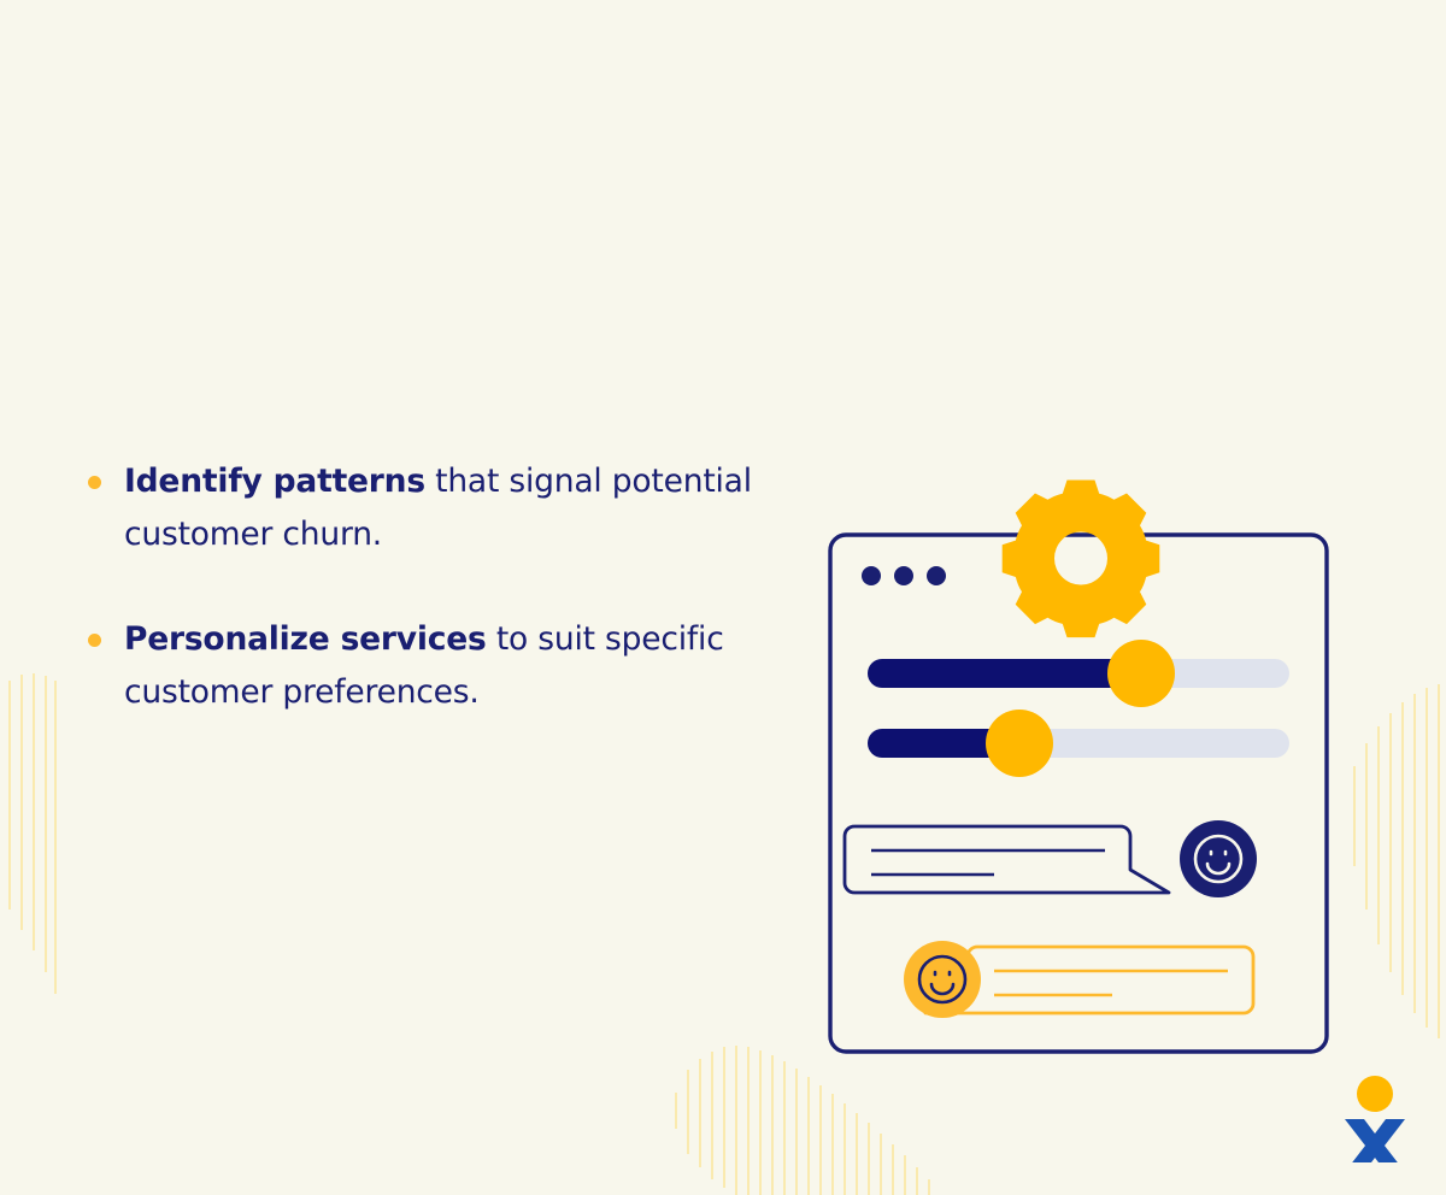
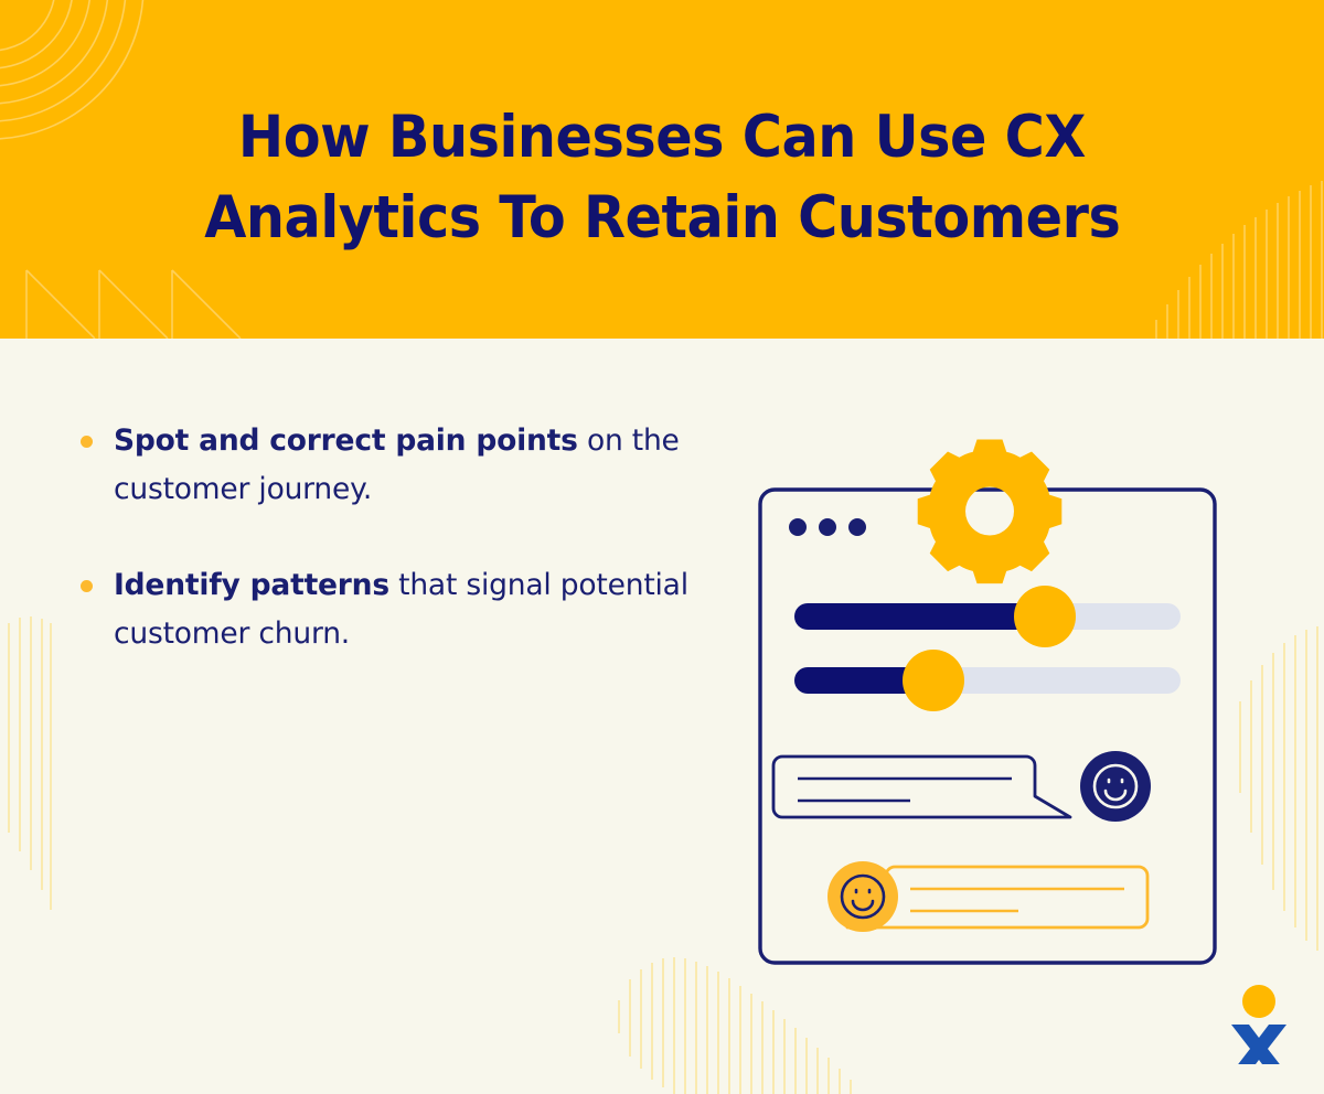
+ How Businesses Can Use CX
+ Analytics To Retain Customers
+ Spot and correct pain points on the customer journey.
  Identify patterns that signal potential customer churn.
- Personalize services to suit specific customer preferences.
